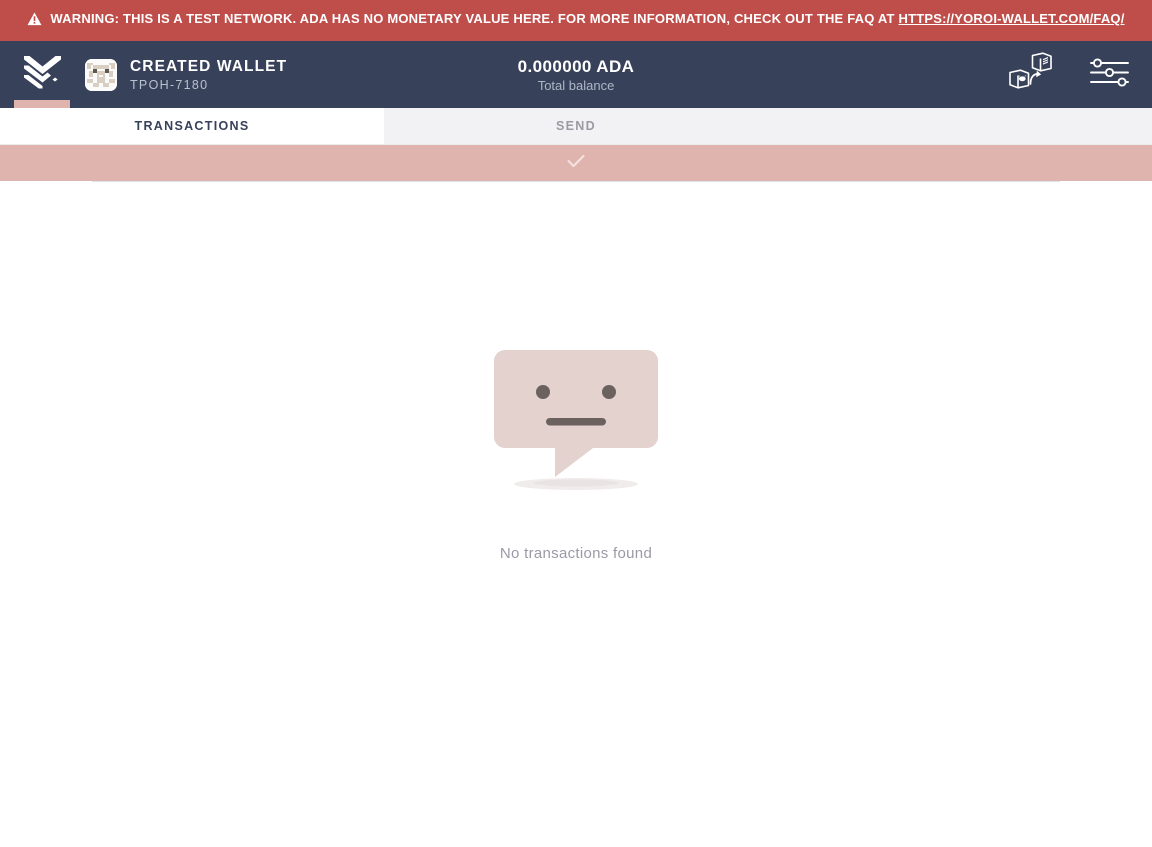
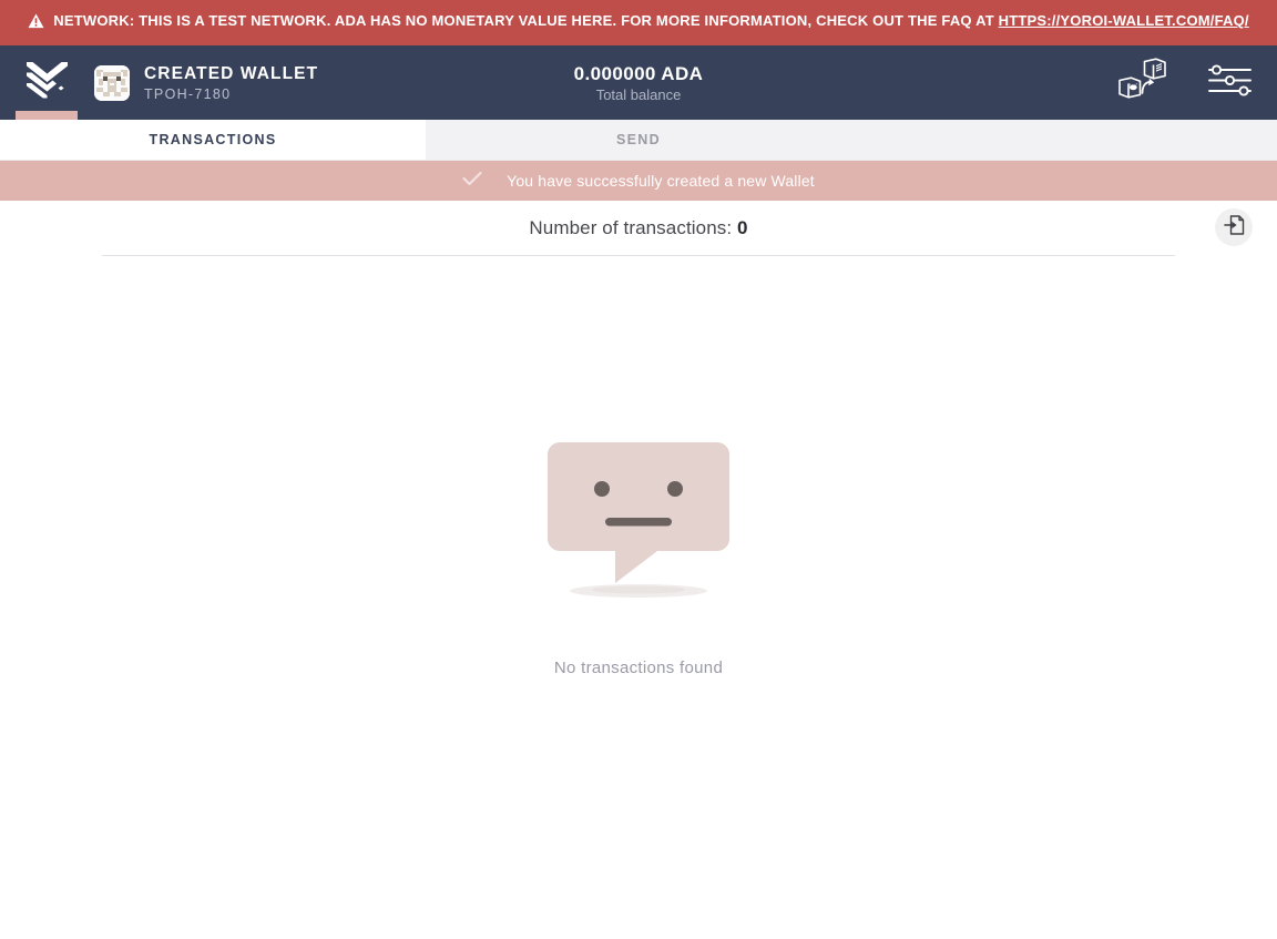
- WARNING: THIS IS A TEST NETWORK. ADA HAS NO MONETARY VALUE HERE. FOR MORE INFORMATION, CHECK OUT THE FAQ AT HTTPS://YOROI-WALLET.COM/FAQ/
+ NETWORK: THIS IS A TEST NETWORK. ADA HAS NO MONETARY VALUE HERE. FOR MORE INFORMATION, CHECK OUT THE FAQ AT HTTPS://YOROI-WALLET.COM/FAQ/
  CREATED WALLET
  TPOH-7180
  0.000000 ADA
  Total balance
  TRANSACTIONS
  SEND
+ You have successfully created a new Wallet
+ Number of transactions: 0
  No transactions found
